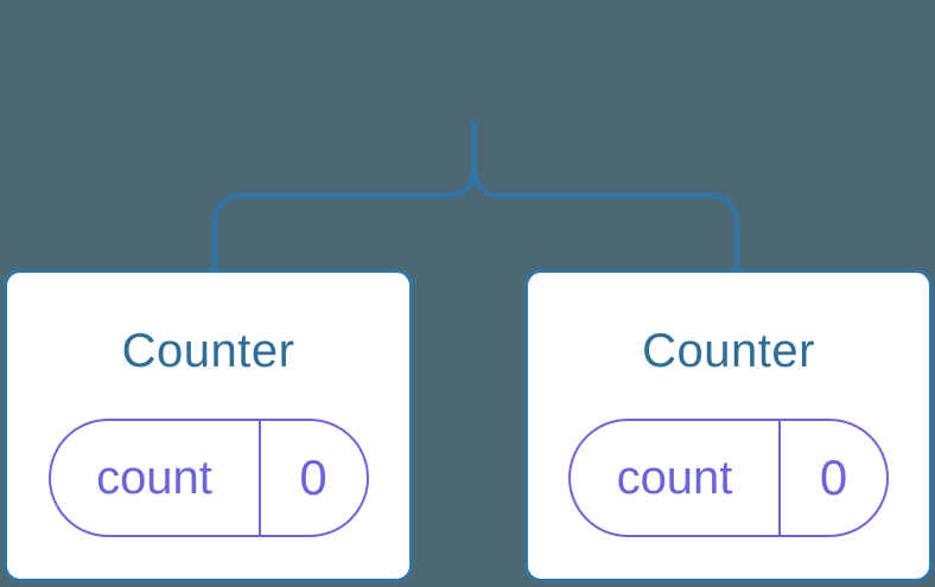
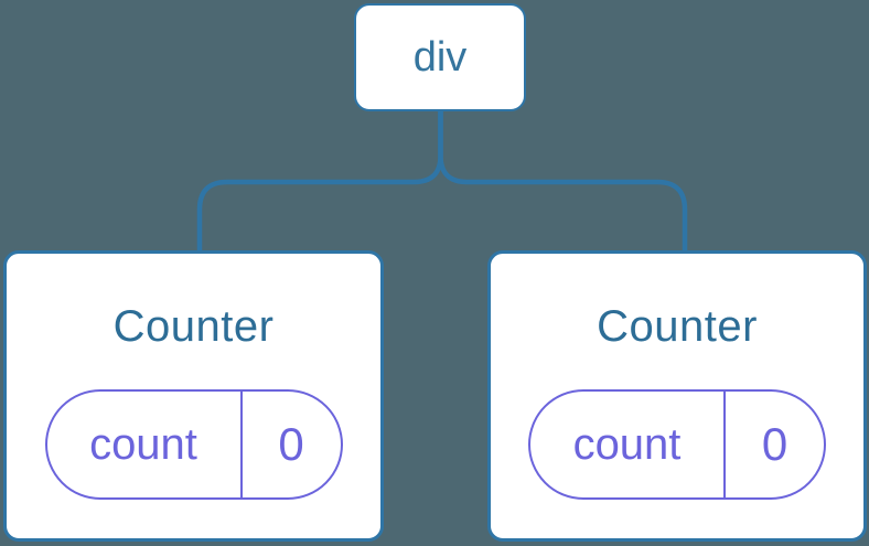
+ div
  Counter
  count
  0
  Counter
  count
  0
